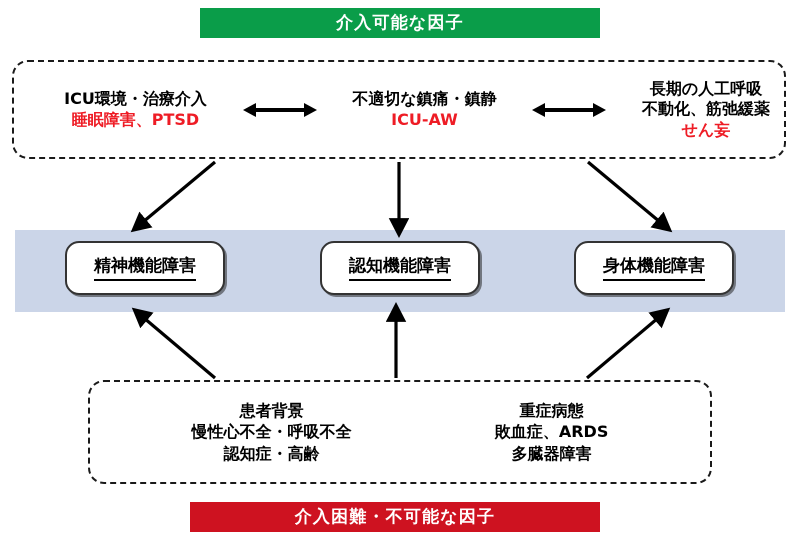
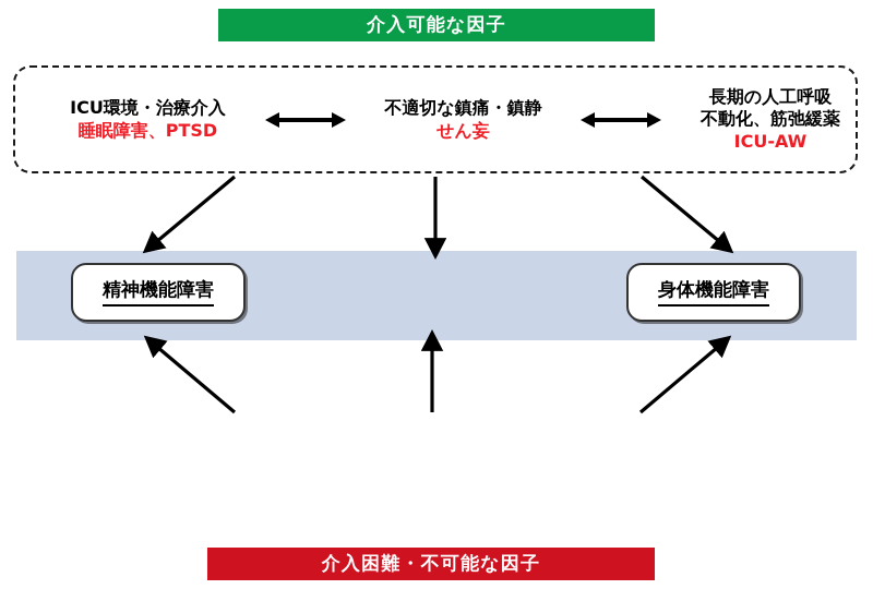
  介入可能な因子
  ICU環境・治療介入
  睡眠障害、PTSD
  不適切な鎮痛・鎮静
- ICU-AW
+ せん妄
  長期の人工呼吸
  不動化、筋弛緩薬
- せん妄
+ ICU-AW
  精神機能障害
- 認知機能障害
  身体機能障害
- 患者背景
- 慢性心不全・呼吸不全
- 認知症・高齢
- 重症病態
- 敗血症、ARDS
- 多臓器障害
  介入困難・不可能な因子
